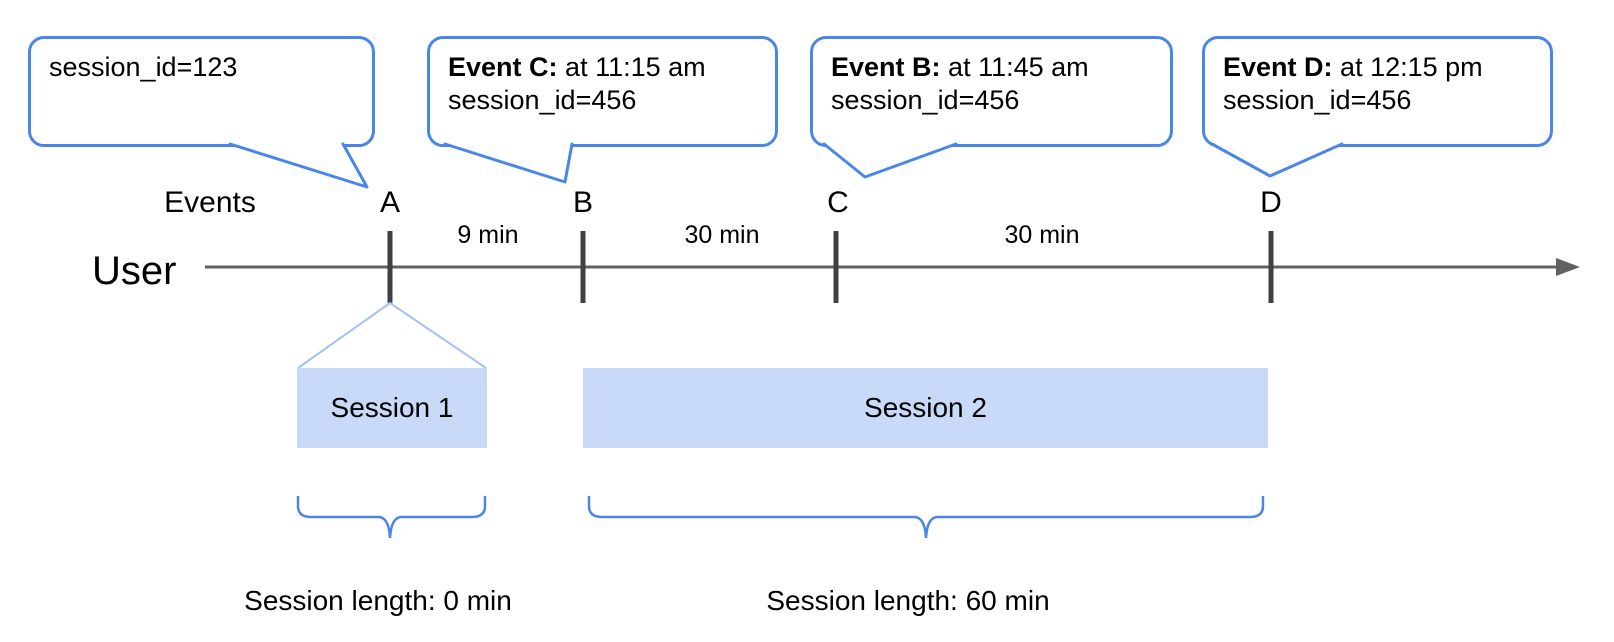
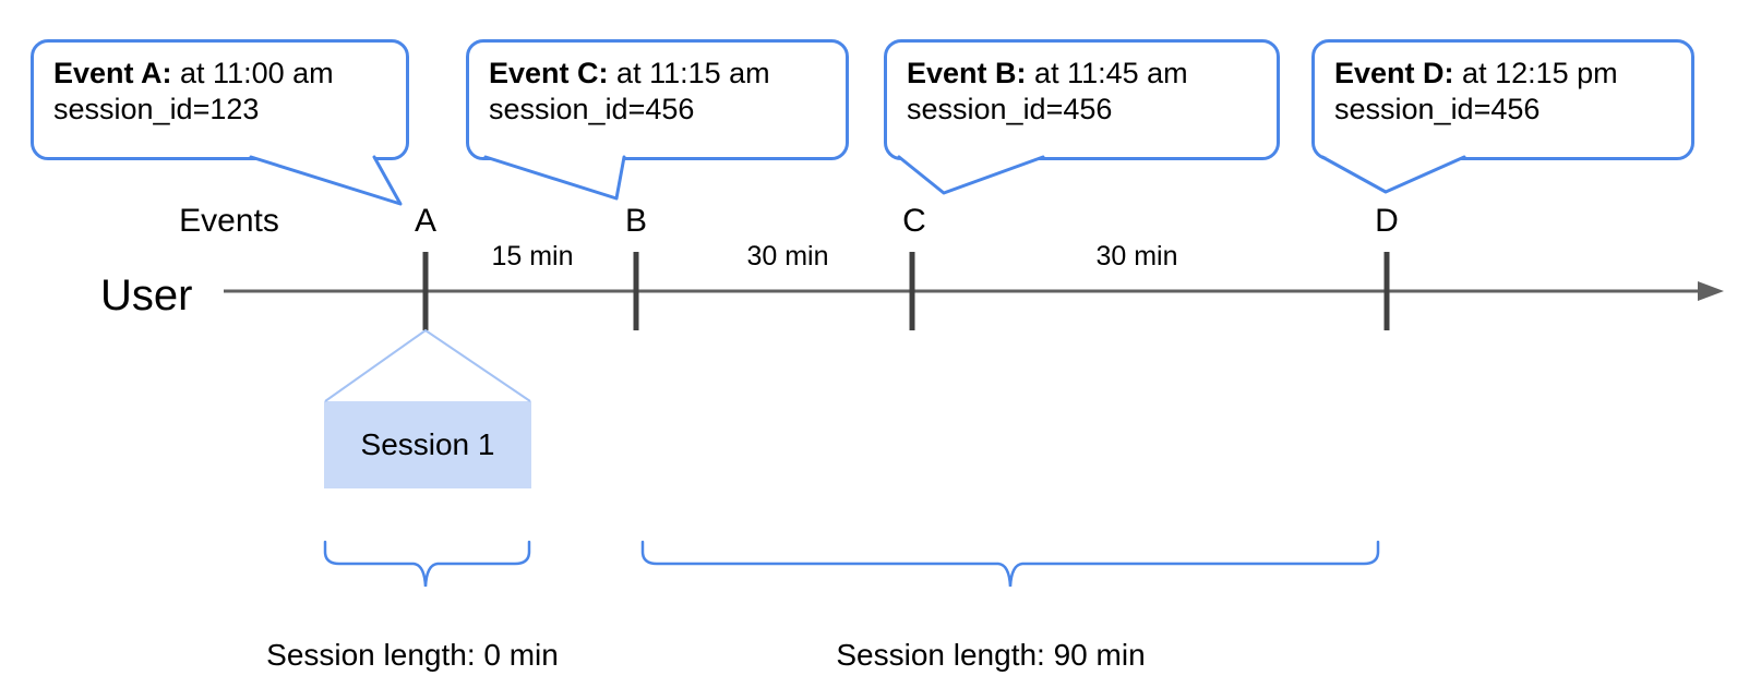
+ Event A: at 11:00 am
  session_id=123
  Event C: at 11:15 am
  session_id=456
  Event B: at 11:45 am
  session_id=456
  Event D: at 12:15 pm
  session_id=456
  Events
  A
  B
  C
  D
- 9 min
+ 15 min
  30 min
  30 min
  User
  Session 1
- Session 2
  Session length: 0 min
- Session length: 60 min
+ Session length: 90 min
